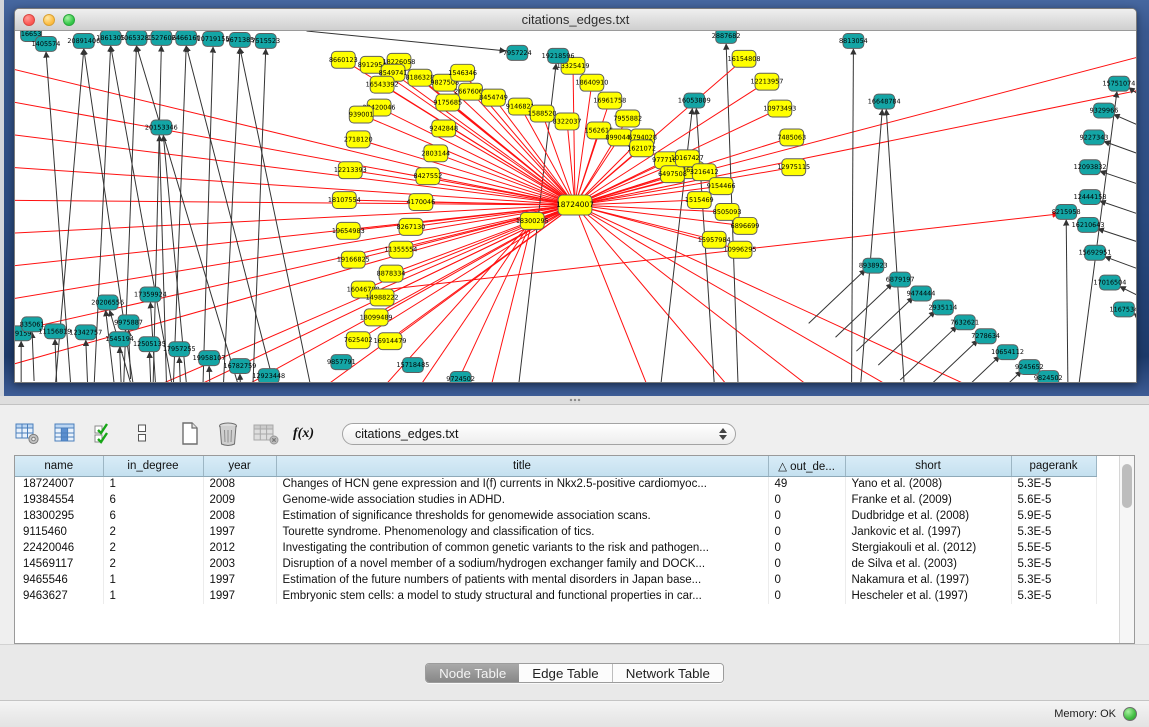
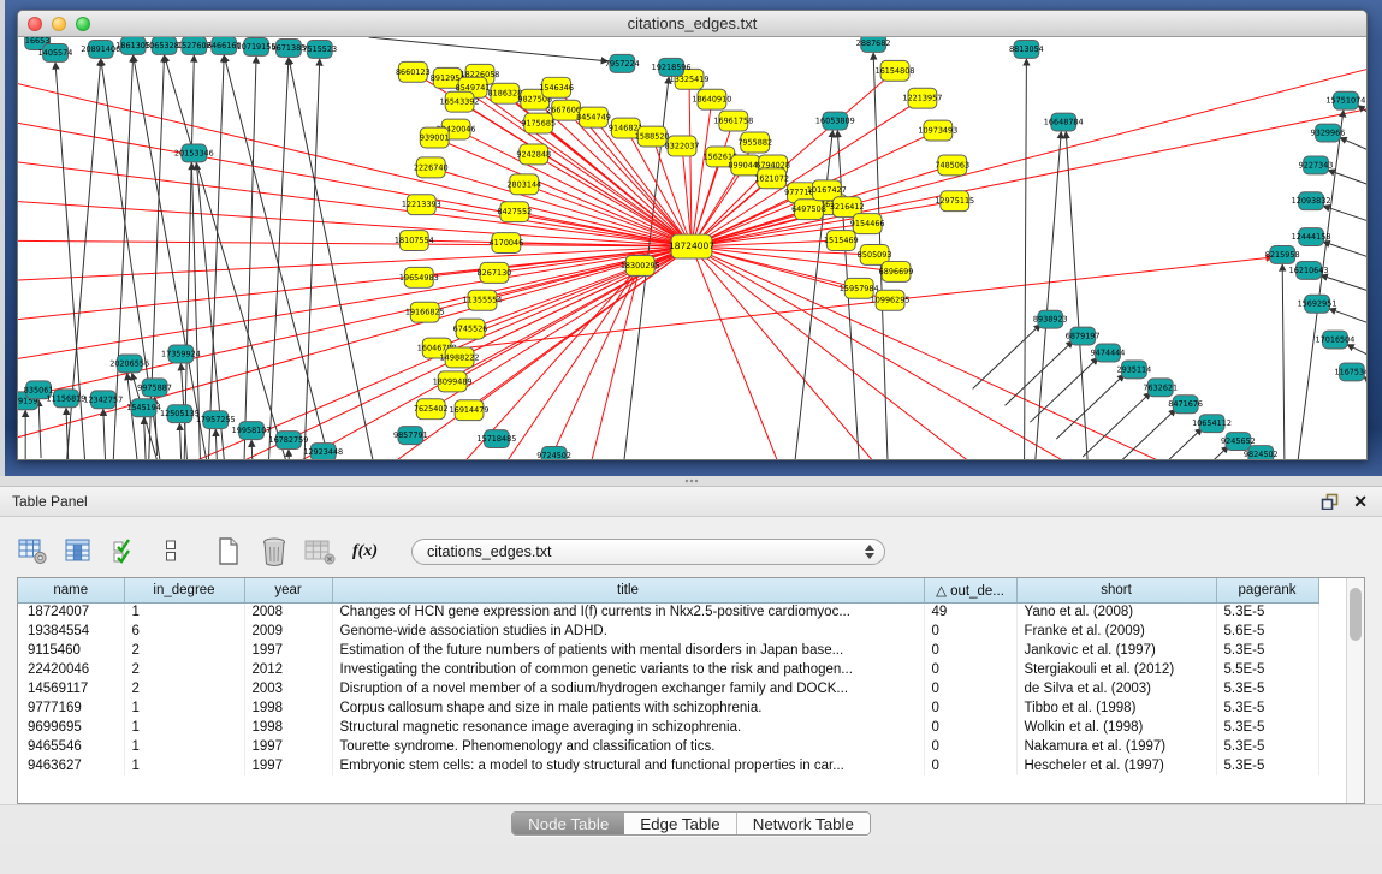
  citations_edges.txt
  8660123
  891295
  18226058
  8549741
  16543392
  8186328
  9827508
  1546346
  2667606
  9175685
  8454749
  914682
  1588520
  8322037
  420046
  939001
- 2718120
+ 2226740
  9242848
  2803144
  12213393
  8427552
  18107554
  4170046
  19654983
  8267130
  19166825
  11355554
- 8878334
+ 6745526
  18300295
  13325419
  18640910
  16961758
  7955882
  156261
  899044
  6794028
  1621072
  977716
  6497508
  16154808
  12213957
  10973493
  7485063
  12975115
  10167427
  3216412
  9154466
  1515469
  8505093
  6896699
  15957984
  10996295
  160467
  14988222
  18099489
  7625402
  16914479
  16653
  1405574
  20891406
  1861305
  1065328
  1527602
  6466160
  10719155
  9671385
  7515523
  20153346
  7957224
  19218596
  2887682
  16053809
  8813054
  16648784
  15751074
  9329966
  9227343
  12093832
  12444158
  8215958
  16210643
  15692951
  17016504
  116753
  8938923
  6879197
  9474444
  2935114
  7632621
- 7278634
+ 8471676
  10654112
  9245652
  9824502
  9159
  835061
  11156819
  12342757
  20206556
  9975887
  1545194
  17359924
  12505135
  17957255
  19958107
  16782759
  12923448
  9857791
  15718485
  9724502
  18724007
+ Table Panel
+ ✕
  f(x)
  citations_edges.txt
  name	in_degree	year	title	△ out_de...	short	pagerank
  18724007	1	2008	Changes of HCN gene expression and I(f) currents in Nkx2.5-positive cardiomyoc...	49	Yano et al. (2008)	5.3E-5
  19384554	6	2009	Genome-wide association studies in ADHD.	0	Franke et al. (2009)	5.6E-5
- 18300295	6	2008	Estimation of significance thresholds for genomewide association scans.	0	Dudbridge et al. (2008)	5.9E-5
- 9115460	2	1997	Tourette syndrome. Phenomenology and classification of tics.	0	Jankovic et al. (1997)	5.3E-5
+ 9115460	2	1997	Estimation of the future numbers of patients with mental disorders in Japan base...	0	Jankovic et al. (1997)	5.3E-5
  22420046	2	2012	Investigating the contribution of common genetic variants to the risk and pathogen...	0	Stergiakouli et al. (2012)	5.5E-5
  14569117	2	2003	Disruption of a novel member of a sodium/hydrogen exchanger family and DOCK...	0	de Silva et al. (2003)	5.3E-5
+ 9777169	1	1998	Corpus callosum shape and size in male patients with schizophrenia.	0	Tibbo et al. (1998)	5.3E-5
+ 9699695	1	1998	Structural magnetic resonance image averaging in schizophrenia.	0	Wolkin et al. (1998)	5.3E-5
- 9465546	1	1997	Estimation of the future numbers of patients with mental disorders in Japan base...	0	Nakamura et al. (1997)	5.3E-5
+ 9465546	1	1997	Tourette syndrome. Phenomenology and classification of tics.	0	Nakamura et al. (1997)	5.3E-5
  9463627	1	1997	Embryonic stem cells: a model to study structural and functional properties in car...	0	Hescheler et al. (1997)	5.3E-5
  Node Table
  Edge Table
  Network Table
- Memory: OK
